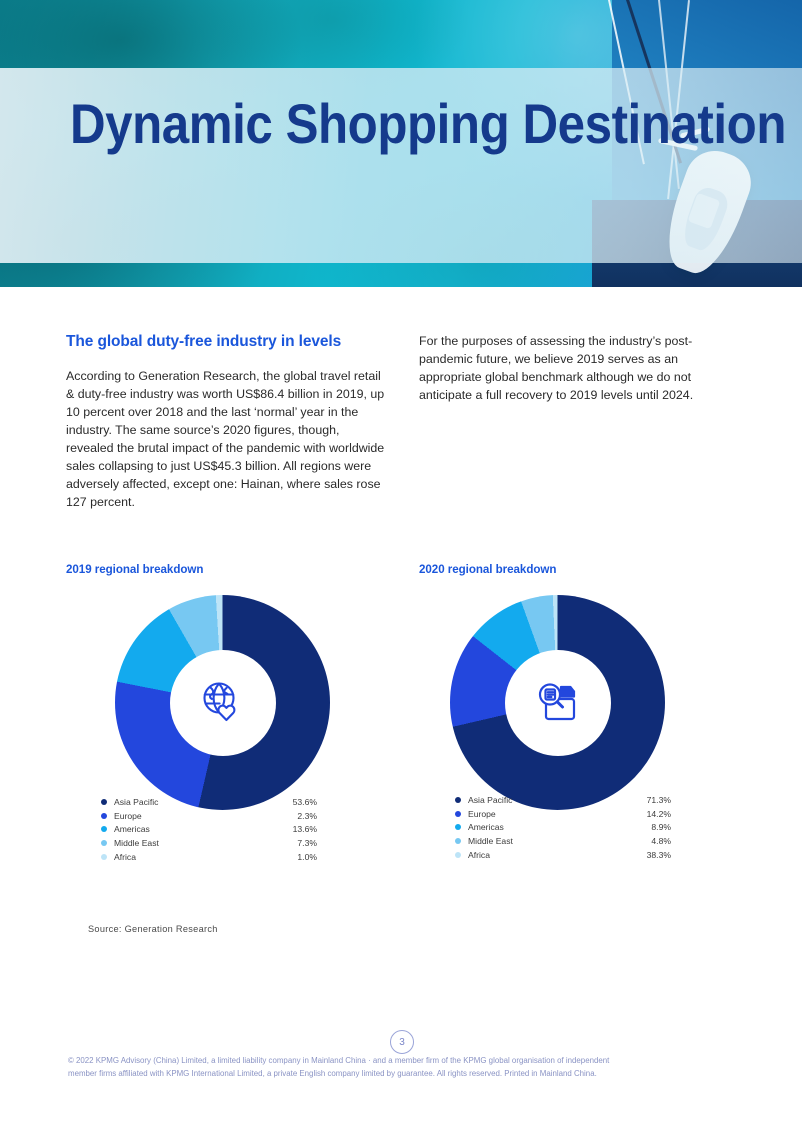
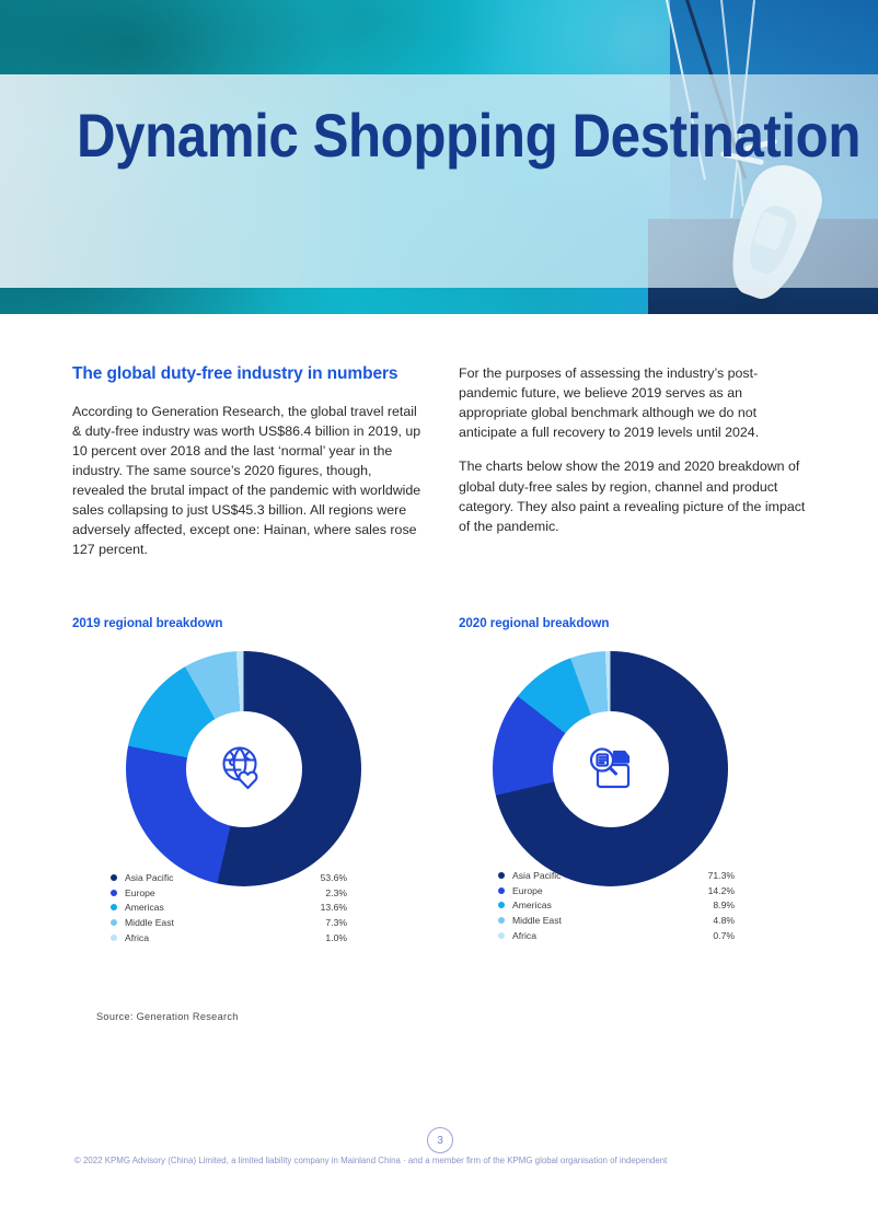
  Dynamic Shopping Destination
- The global duty-free industry in levels
+ The global duty-free industry in numbers
  According to Generation Research, the global travel retail & duty-free industry was worth US$86.4 billion in 2019, up 10 percent over 2018 and the last ‘normal’ year in the industry. The same source’s 2020 figures, though, revealed the brutal impact of the pandemic with worldwide sales collapsing to just US$45.3 billion. All regions were adversely affected, except one: Hainan, where sales rose 127 percent.
  For the purposes of assessing the industry’s post-pandemic future, we believe 2019 serves as an appropriate global benchmark although we do not anticipate a full recovery to 2019 levels until 2024.
+ The charts below show the 2019 and 2020 breakdown of global duty-free sales by region, channel and product category. They also paint a revealing picture of the impact of the pandemic.
  2019 regional breakdown
  2020 regional breakdown
  Asia Pacific
  53.6%
  Europe
  2.3%
  Americas
  13.6%
  Middle East
  7.3%
  Africa
  1.0%
  Asia Pacific
  71.3%
  Europe
  14.2%
  Americas
  8.9%
  Middle East
  4.8%
  Africa
- 38.3%
+ 0.7%
  Source: Generation Research
  3
  © 2022 KPMG Advisory (China) Limited, a limited liability company in Mainland China · and a member firm of the KPMG global organisation of independent
- member firms affiliated with KPMG International Limited, a private English company limited by guarantee. All rights reserved. Printed in Mainland China.
